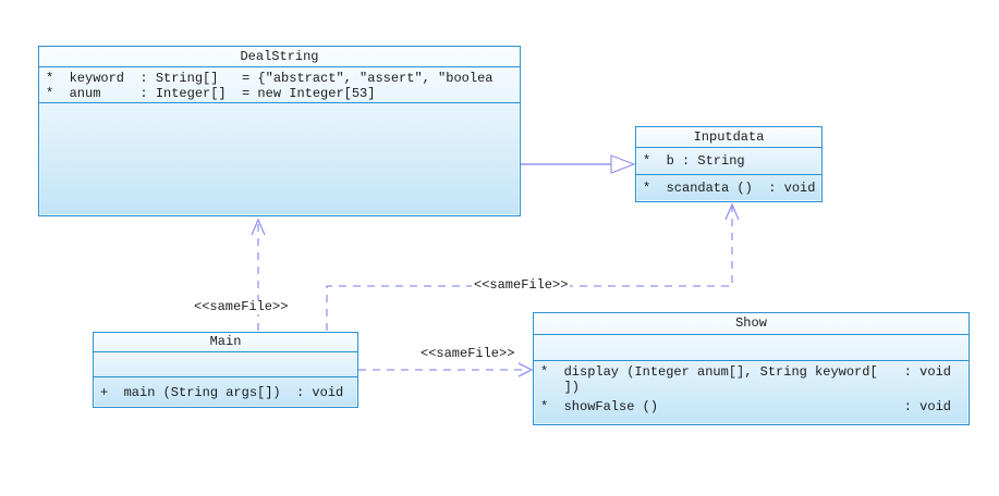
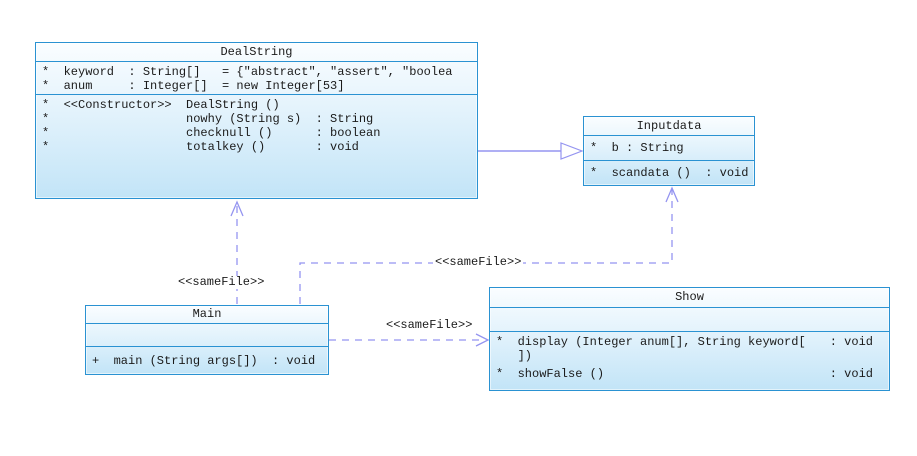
  DealString
  * keyword : String[] = {"abstract", "assert", "boolea
  * anum : Integer[] = new Integer[53]
+ * <<Constructor>> DealString ()
+ * nowhy (String s) : String
+ * checknull () : boolean
+ * totalkey () : void
  Inputdata
  * b : String
  * scandata () : void
  Main
  + main (String args[]) : void
  Show
  * display (Integer anum[], String keyword[
  : void
  ])
  * showFalse ()
  : void
  <<sameFile>>
  <<sameFile>>
  <<sameFile>>
